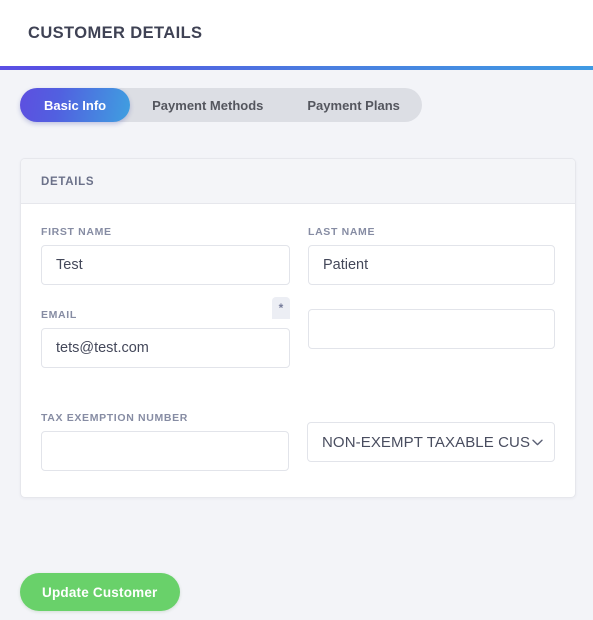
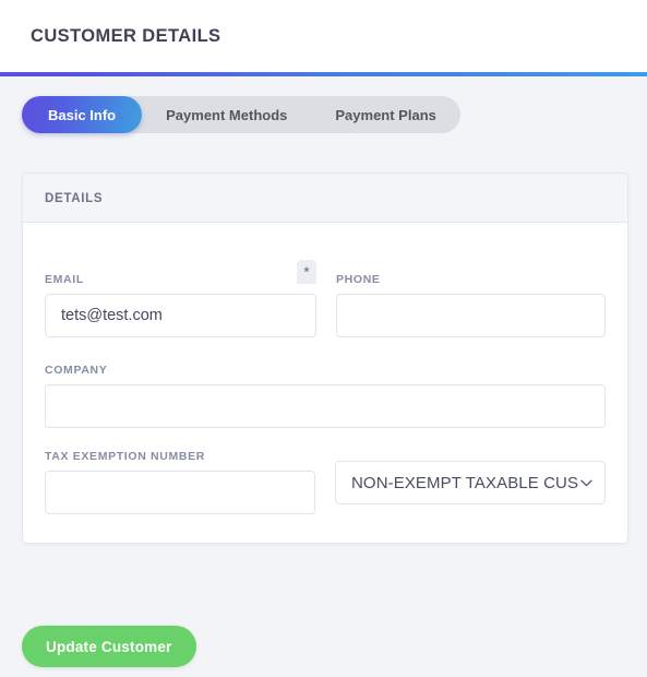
  CUSTOMER DETAILS
  Basic Info
  Payment Methods
  Payment Plans
  DETAILS
- FIRST NAME
- Test
- LAST NAME
- Patient
  EMAIL
  *
  tets@test.com
+ PHONE
+ COMPANY
  TAX EXEMPTION NUMBER
  NON-EXEMPT TAXABLE CUS
  Update Customer
